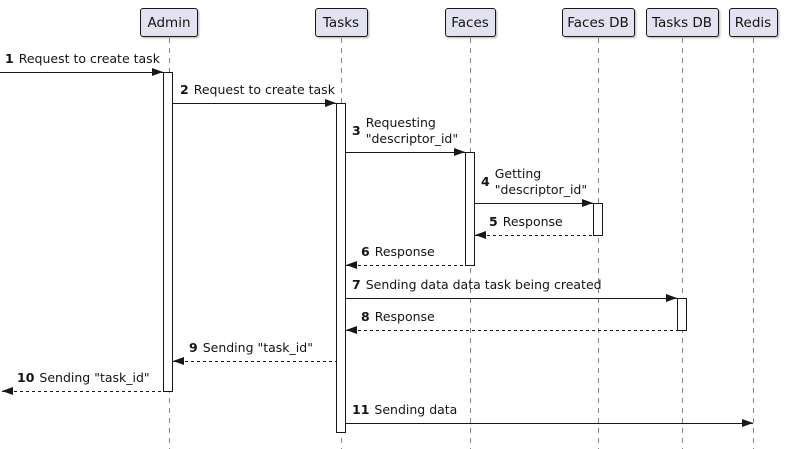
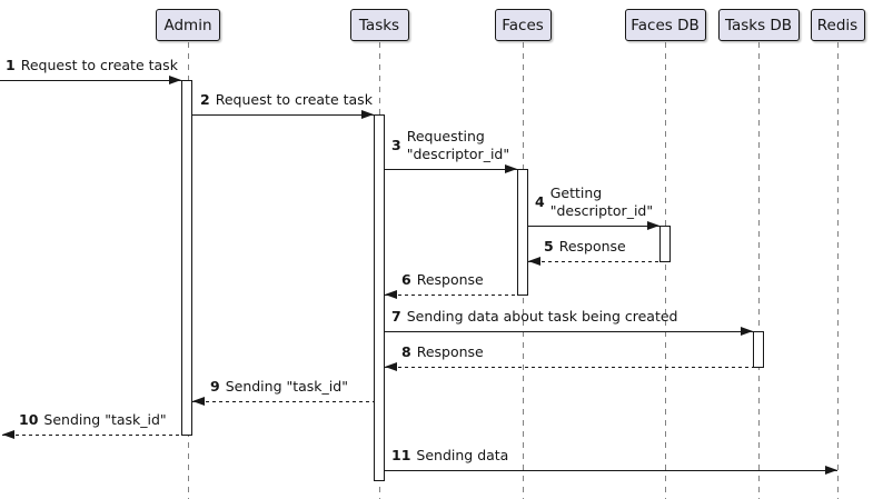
  Admin
  Tasks
  Faces
  Faces DB
  Tasks DB
  Redis
  1
  Request to create task
  2
  Request to create task
  3
  Requesting
  "descriptor_id"
  4
  Getting
  "descriptor_id"
  5
  Response
  6
  Response
  7
- Sending data data task being created
+ Sending data about task being created
  8
  Response
  9
  Sending "task_id"
  10
  Sending "task_id"
  11
  Sending data
